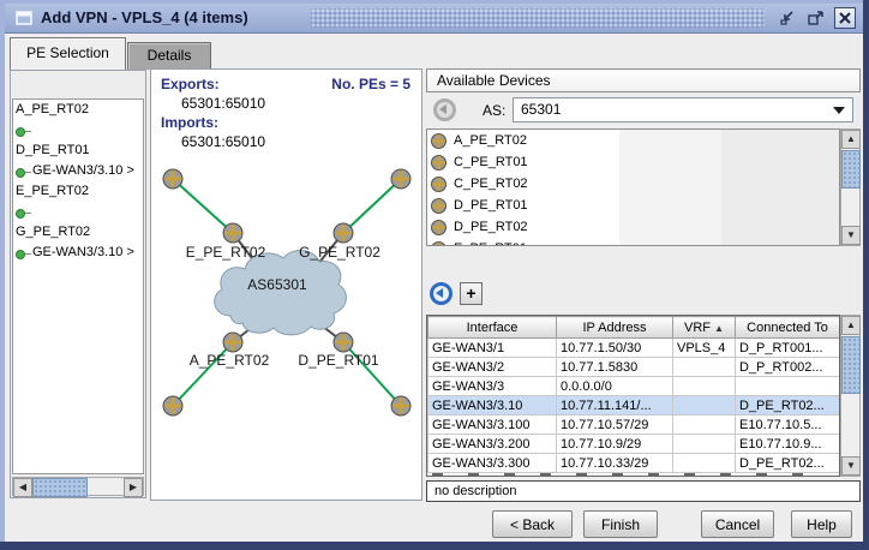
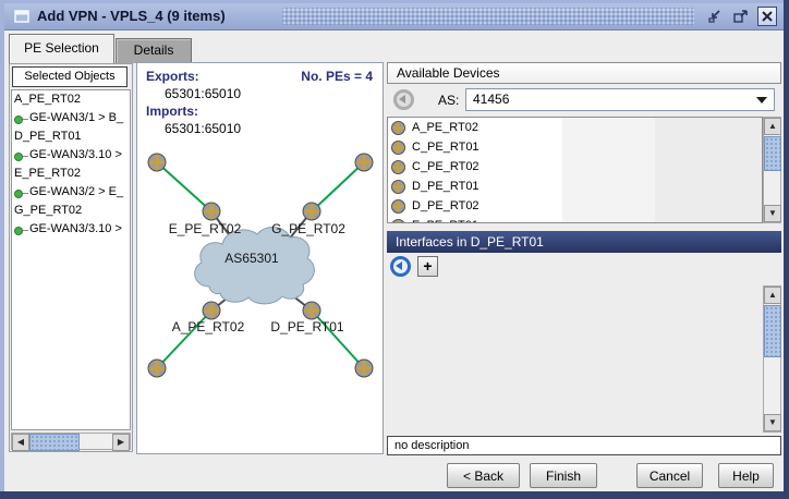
- Add VPN - VPLS_4 (4 items)
+ Add VPN - VPLS_4 (9 items)
  PE Selection
  Details
+ Selected Objects
  A_PE_RT02
+ GE-WAN3/1 > B_
  D_PE_RT01
  GE-WAN3/3.10 >
  E_PE_RT02
+ GE-WAN3/2 > E_
  G_PE_RT02
  GE-WAN3/3.10 >
  ◀
  ▶
  AS65301
  E_PE_RT02
  G_PE_RT02
  A_PE_RT02
  D_PE_RT01
  Exports:
  65301:65010
  Imports:
  65301:65010
- No. PEs = 5
+ No. PEs = 4
  Available Devices
  AS:
- 65301
+ 41456
  A_PE_RT02
  C_PE_RT01
  C_PE_RT02
  D_PE_RT01
  D_PE_RT02
  ▲
  ▼
+ Interfaces in D_PE_RT01
  +
- Interface	IP Address	VRF ▲	Connected To
- GE-WAN3/1	10.77.1.50/30	VPLS_4	D_P_RT001...
- GE-WAN3/2	10.77.1.5830		D_P_RT002...
- GE-WAN3/3	0.0.0.0/0
- GE-WAN3/3.10	10.77.11.141/...		D_PE_RT02...
- GE-WAN3/3.100	10.77.10.57/29		E10.77.10.5...
- GE-WAN3/3.200	10.77.10.9/29		E10.77.10.9...
- GE-WAN3/3.300	10.77.10.33/29		D_PE_RT02...
  ▲
  ▼
  no description
  < Back
  Finish
  Cancel
  Help
